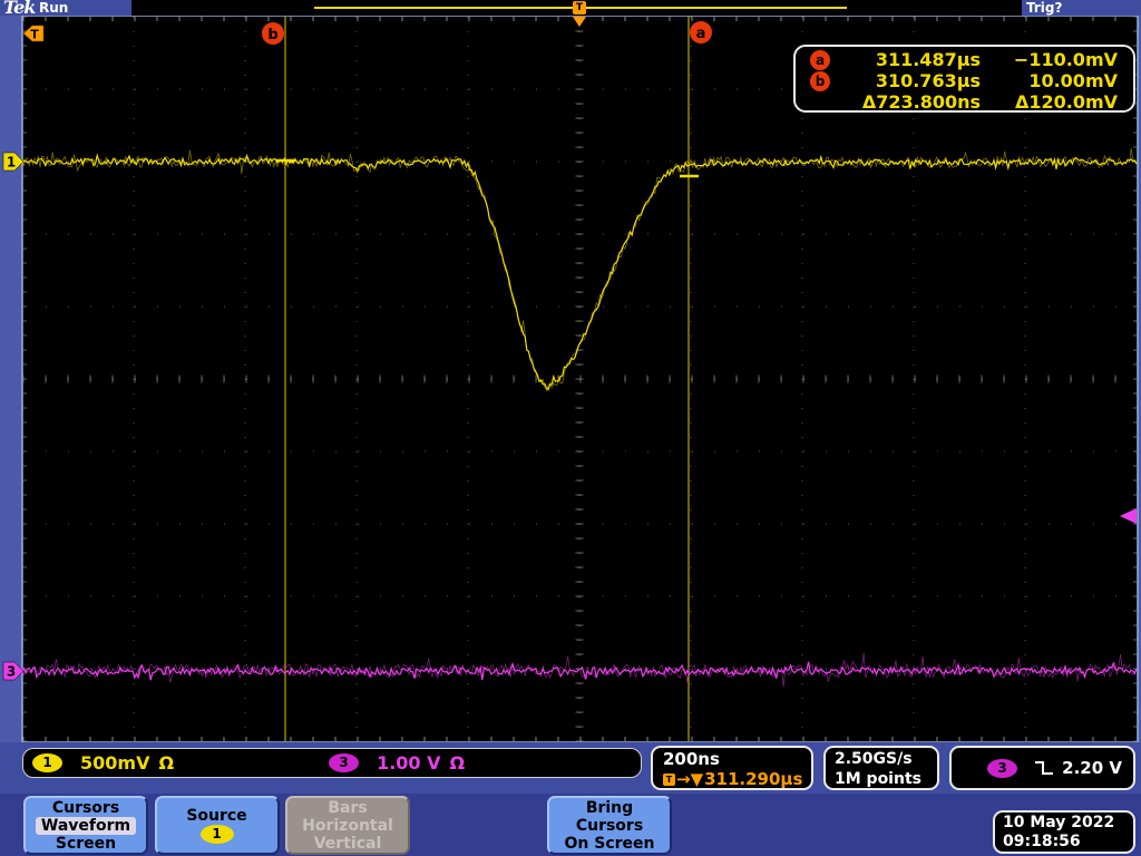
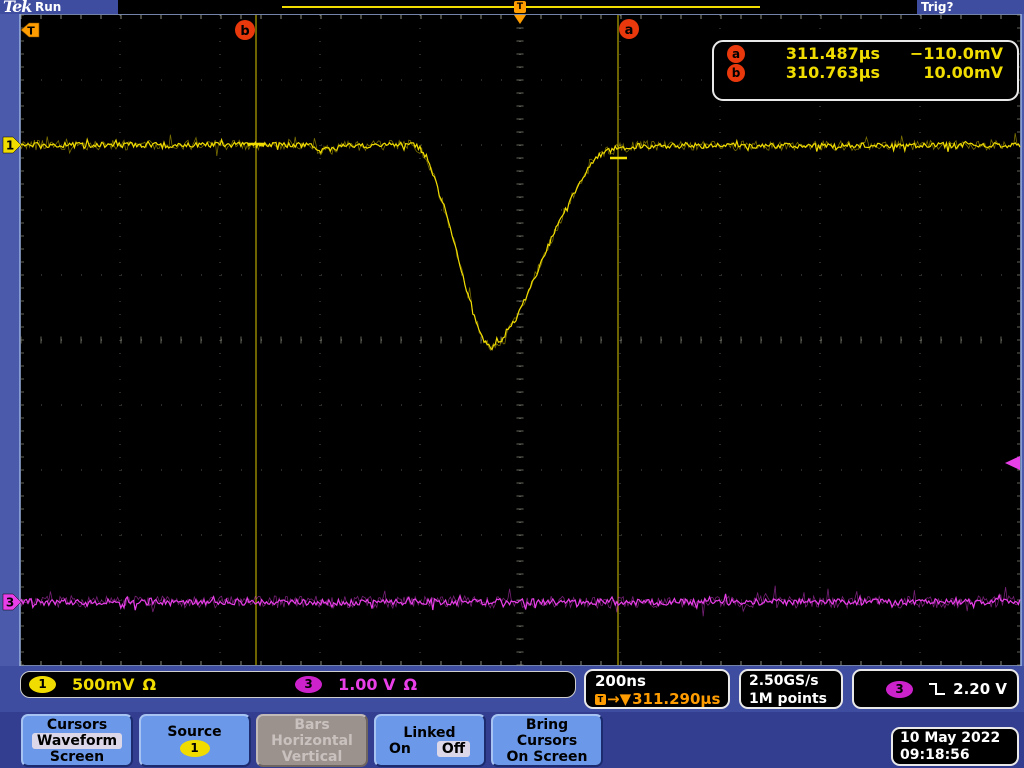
  Tek
  Run
  T
  Trig?
  T
  1
  3
  b
  a
  a
  311.487µs
  −110.0mV
  b
  310.763µs
  10.00mV
- Δ723.800ns
- Δ120.0mV
  1
  500mV
  Ω
  3
  1.00 V
  Ω
  200ns
  T
  →▼
  311.290µs
  2.50GS/s
  1M points
  3
  2.20 V
  Cursors
  Waveform
  Screen
  Source
  1
  Bars
  Horizontal
  Vertical
+ Linked
+ On
+ Off
  Bring
  Cursors
  On Screen
  10 May 2022
  09:18:56
